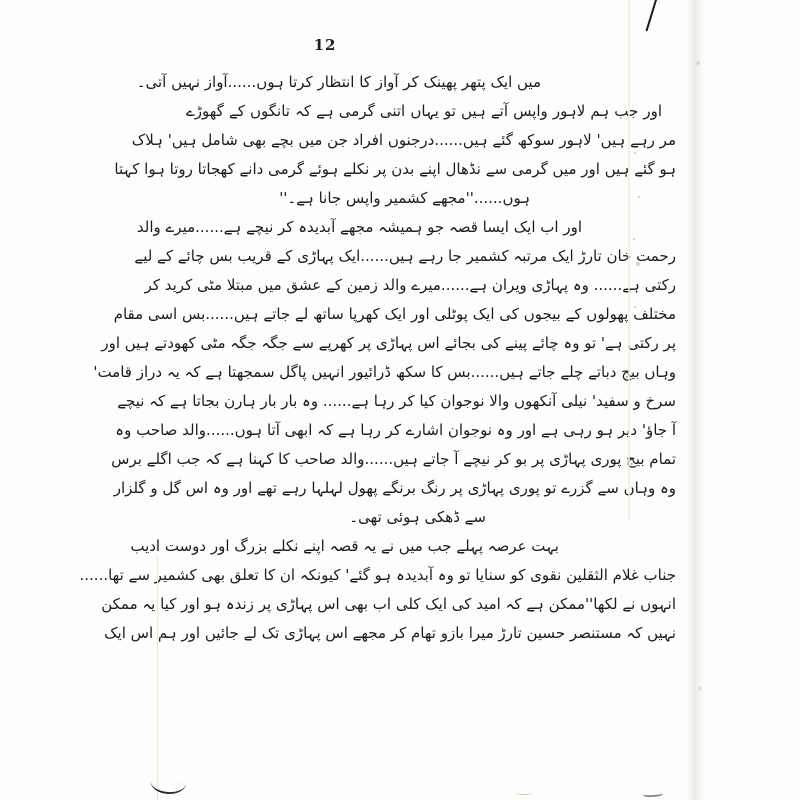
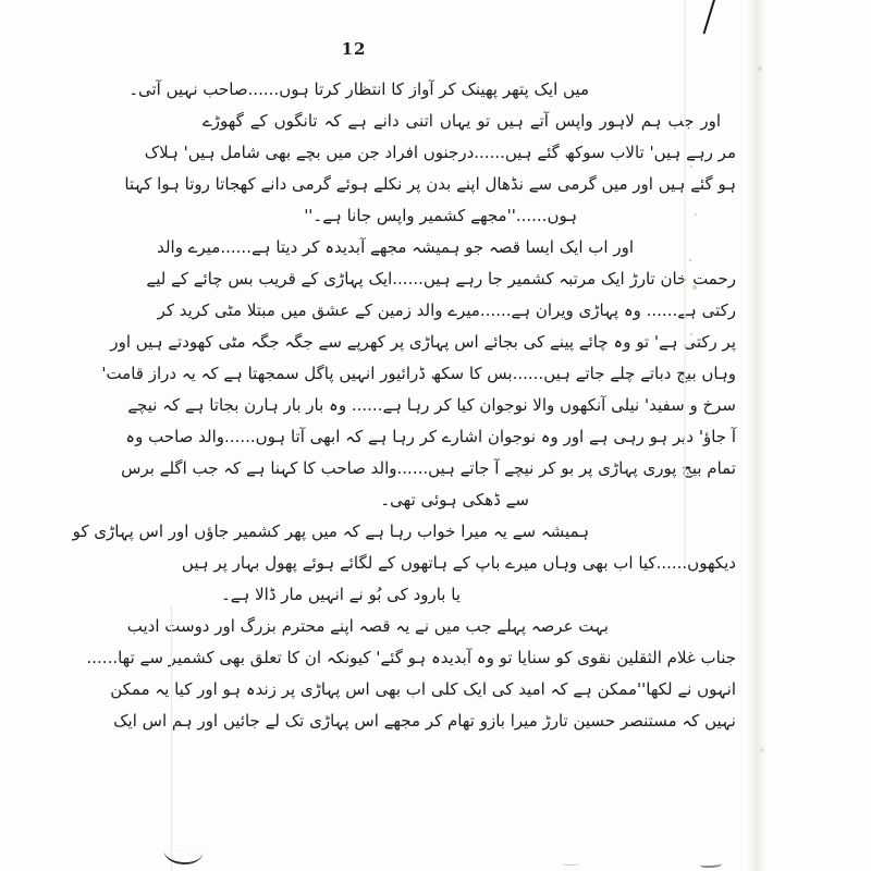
  12
- میں ایک پتھر پھینک کر آواز کا انتظار کرتا ہوں......آواز نہیں آتی۔
+ میں ایک پتھر پھینک کر آواز کا انتظار کرتا ہوں......صاحب نہیں آتی۔
- اور جب ہم لاہور واپس آتے ہیں تو یہاں اتنی گرمی ہے کہ تانگوں کے گھوڑے
+ اور جب ہم لاہور واپس آتے ہیں تو یہاں اتنی دانے ہے کہ تانگوں کے گھوڑے
- مر رہے ہیں' لاہور سوکھ گئے ہیں......درجنوں افراد جن میں بچے بھی شامل ہیں' ہلاک
+ مر رہے ہیں' تالاب سوکھ گئے ہیں......درجنوں افراد جن میں بچے بھی شامل ہیں' ہلاک
  ہو گئے ہیں اور میں گرمی سے نڈھال اپنے بدن پر نکلے ہوئے گرمی دانے کھجاتا روتا ہوا کہتا
  ہوں......''مجھے کشمیر واپس جانا ہے۔''
- اور اب ایک ایسا قصہ جو ہمیشہ مجھے آبدیدہ کر نیچے ہے......میرے والد
+ اور اب ایک ایسا قصہ جو ہمیشہ مجھے آبدیدہ کر دیتا ہے......میرے والد
  رحمت خان تارڑ ایک مرتبہ کشمیر جا رہے ہیں......ایک پہاڑی کے قریب بس چائے کے لیے
  رکتی ہے...... وہ پہاڑی ویران ہے......میرے والد زمین کے عشق میں مبتلا مٹی کرید کر
- مختلف پھولوں کے بیجوں کی ایک پوٹلی اور ایک کھرپا ساتھ لے جاتے ہیں......بس اسی مقام
  پر رکتی ہے' تو وہ چائے پینے کی بجائے اس پہاڑی پر کھرپے سے جگہ جگہ مٹی کھودتے ہیں اور
  وہاں بیج دباتے چلے جاتے ہیں......بس کا سکھ ڈرائیور انہیں پاگل سمجھتا ہے کہ یہ دراز قامت'
  سرخ و سفید' نیلی آنکھوں والا نوجوان کیا کر رہا ہے...... وہ بار بار ہارن بجاتا ہے کہ نیچے
  آ جاؤ' دیر ہو رہی ہے اور وہ نوجوان اشارے کر رہا ہے کہ ابھی آتا ہوں......والد صاحب وہ
  تمام بیج پوری پہاڑی پر بو کر نیچے آ جاتے ہیں......والد صاحب کا کہنا ہے کہ جب اگلے برس
- وہ وہاں سے گزرے تو پوری پہاڑی پر رنگ برنگے پھول لہلہا رہے تھے اور وہ اس گل و گلزار
  سے ڈھکی ہوئی تھی۔
+ ہمیشہ سے یہ میرا خواب رہا ہے کہ میں پھر کشمیر جاؤں اور اس پہاڑی کو
+ دیکھوں......کیا اب بھی وہاں میرے باپ کے ہاتھوں کے لگائے ہوئے پھول بہار پر ہیں
+ یا بارود کی بُو نے انہیں مار ڈالا ہے۔
- بہت عرصہ پہلے جب میں نے یہ قصہ اپنے نکلے بزرگ اور دوست ادیب
+ بہت عرصہ پہلے جب میں نے یہ قصہ اپنے محترم بزرگ اور دوست ادیب
  جناب غلام الثقلین نقوی کو سنایا تو وہ آبدیدہ ہو گئے' کیونکہ ان کا تعلق بھی کشمیر سے تھا......
  انہوں نے لکھا''ممکن ہے کہ امید کی ایک کلی اب بھی اس پہاڑی پر زندہ ہو اور کیا یہ ممکن
  نہیں کہ مستنصر حسین تارڑ میرا بازو تھام کر مجھے اس پہاڑی تک لے جائیں اور ہم اس ایک
